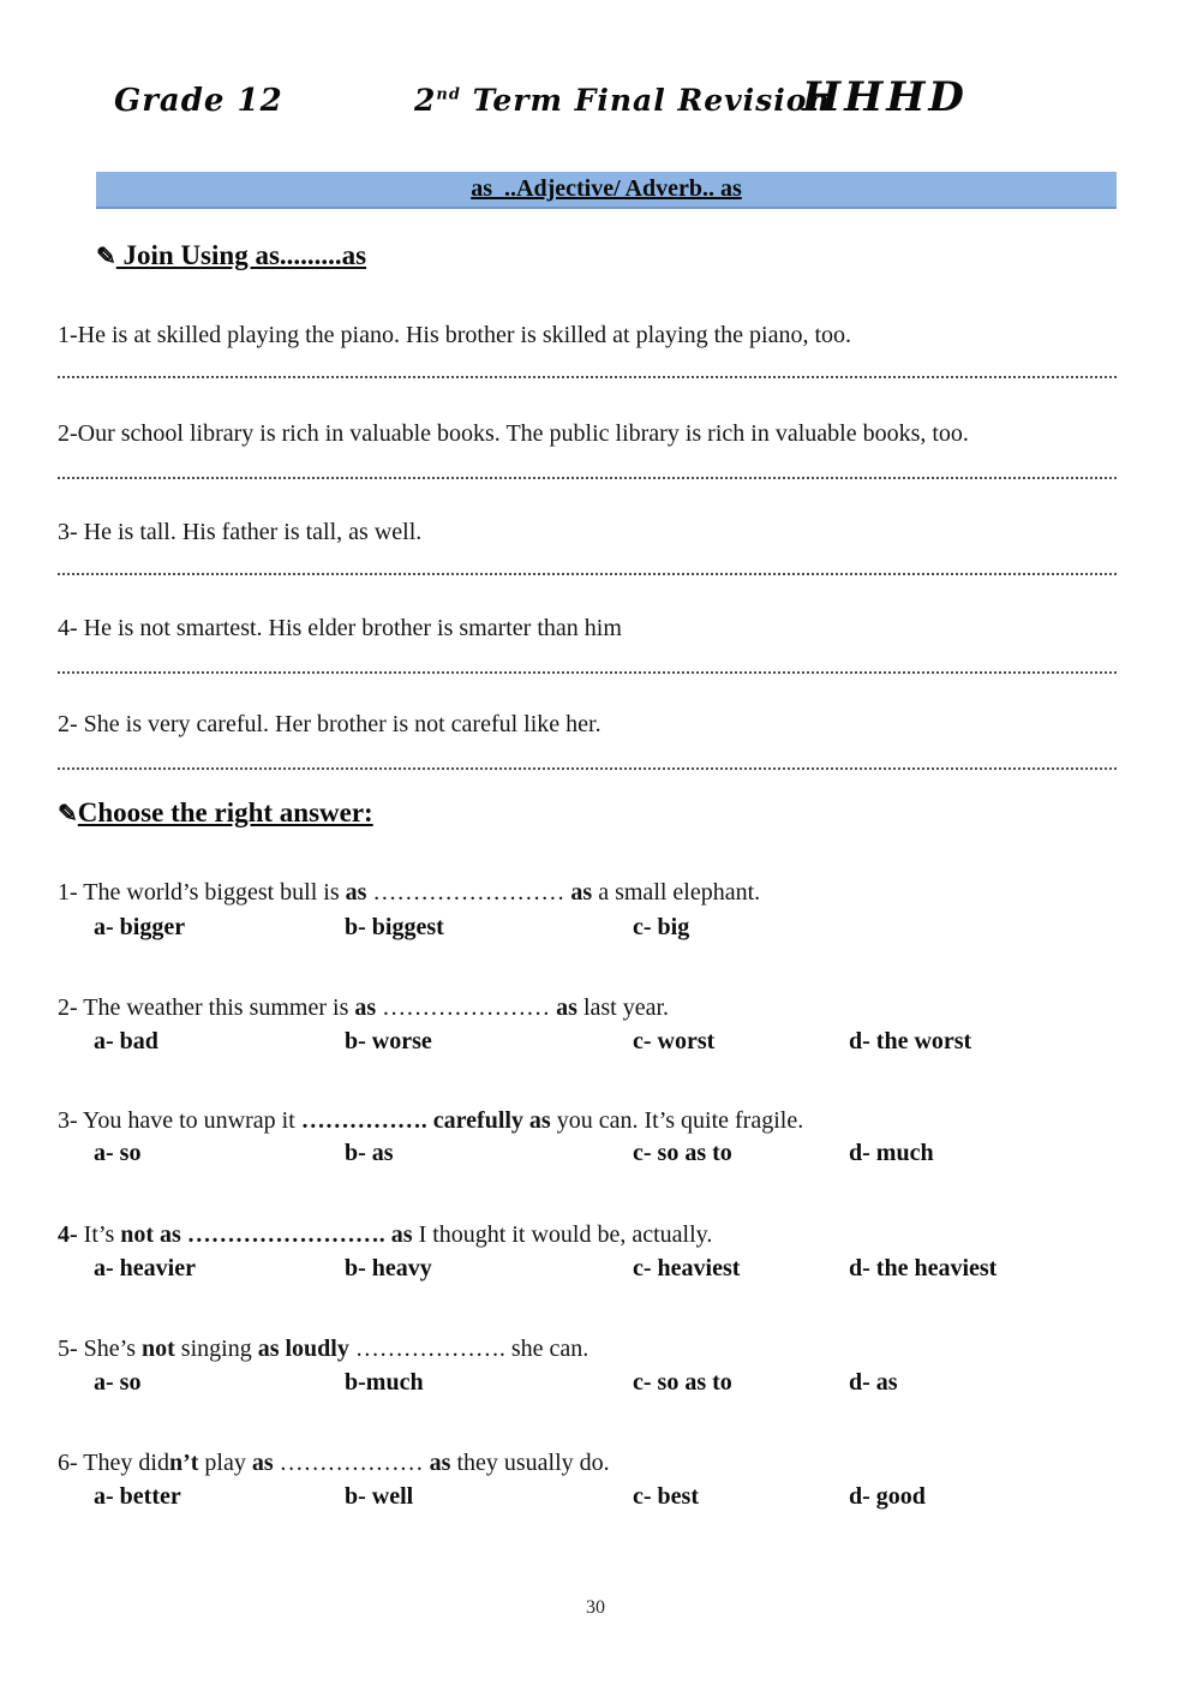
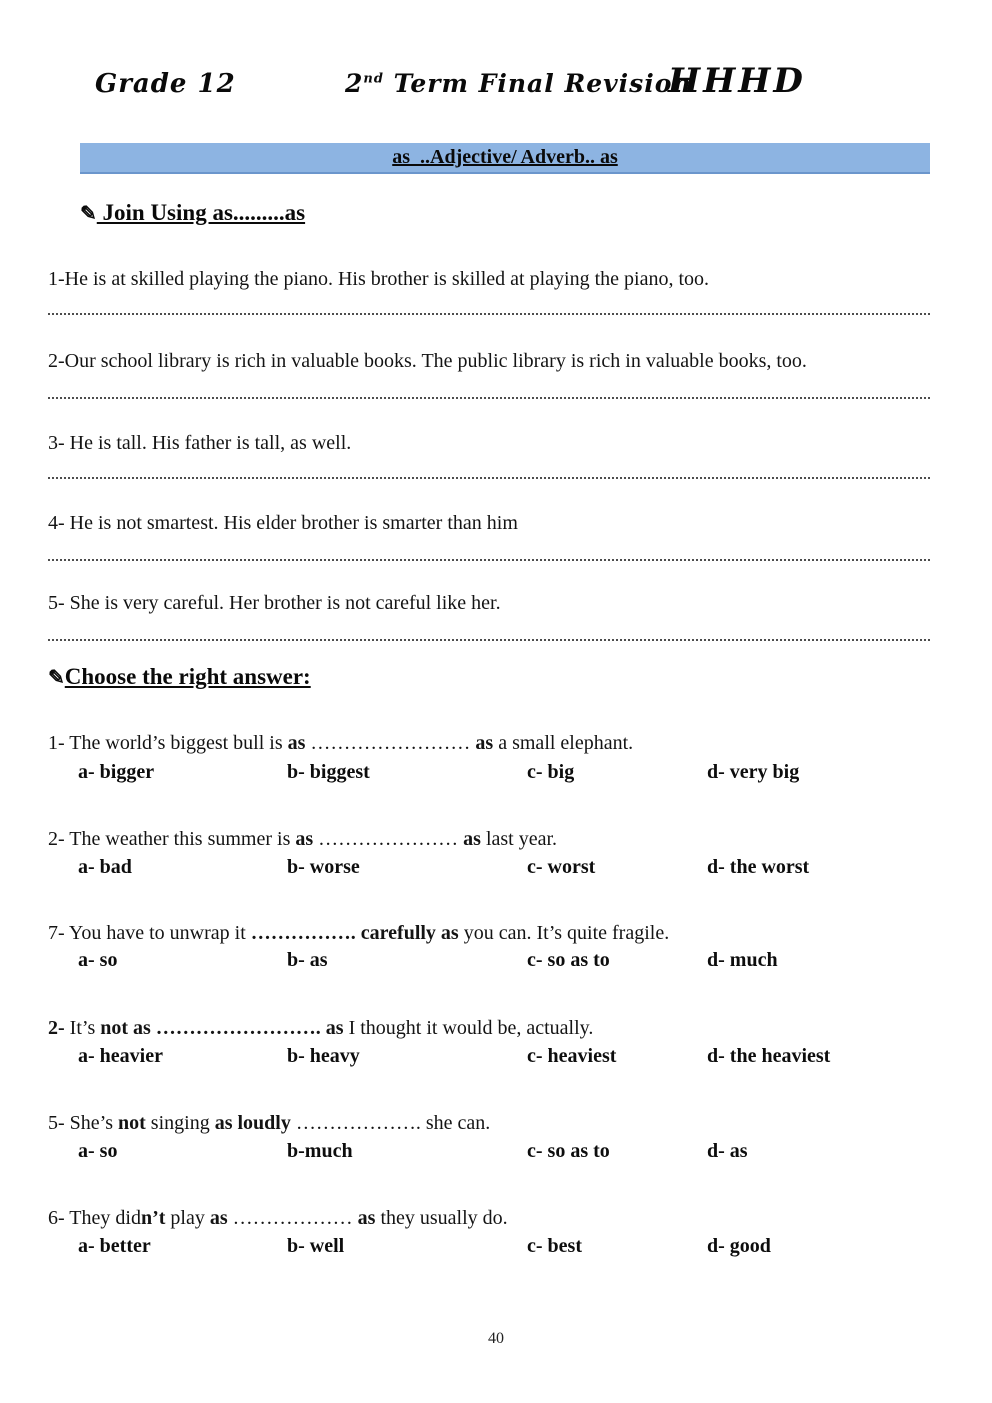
  Grade 12
  2nd Term Final Revision
  HHHD
  as ..Adjective/ Adverb.. as
  ✎ Join Using as.........as
  1-He is at skilled playing the piano. His brother is skilled at playing the piano, too.
  2-Our school library is rich in valuable books. The public library is rich in valuable books, too.
  3- He is tall. His father is tall, as well.
  4- He is not smartest. His elder brother is smarter than him
- 2- She is very careful. Her brother is not careful like her.
+ 5- She is very careful. Her brother is not careful like her.
  ✎Choose the right answer:
  1- The world’s biggest bull is as …………………… as a small elephant.
  a- bigger
  b- biggest
  c- big
+ d- very big
  2- The weather this summer is as ………………… as last year.
  a- bad
  b- worse
  c- worst
  d- the worst
- 3- You have to unwrap it ……………. carefully as you can. It’s quite fragile.
+ 7- You have to unwrap it ……………. carefully as you can. It’s quite fragile.
  a- so
  b- as
  c- so as to
  d- much
- 4- It’s not as ……………………. as I thought it would be, actually.
+ 2- It’s not as ……………………. as I thought it would be, actually.
  a- heavier
  b- heavy
  c- heaviest
  d- the heaviest
  5- She’s not singing as loudly ………………. she can.
  a- so
  b-much
  c- so as to
  d- as
  6- They didn’t play as ……………… as they usually do.
  a- better
  b- well
  c- best
  d- good
- 30
+ 40
